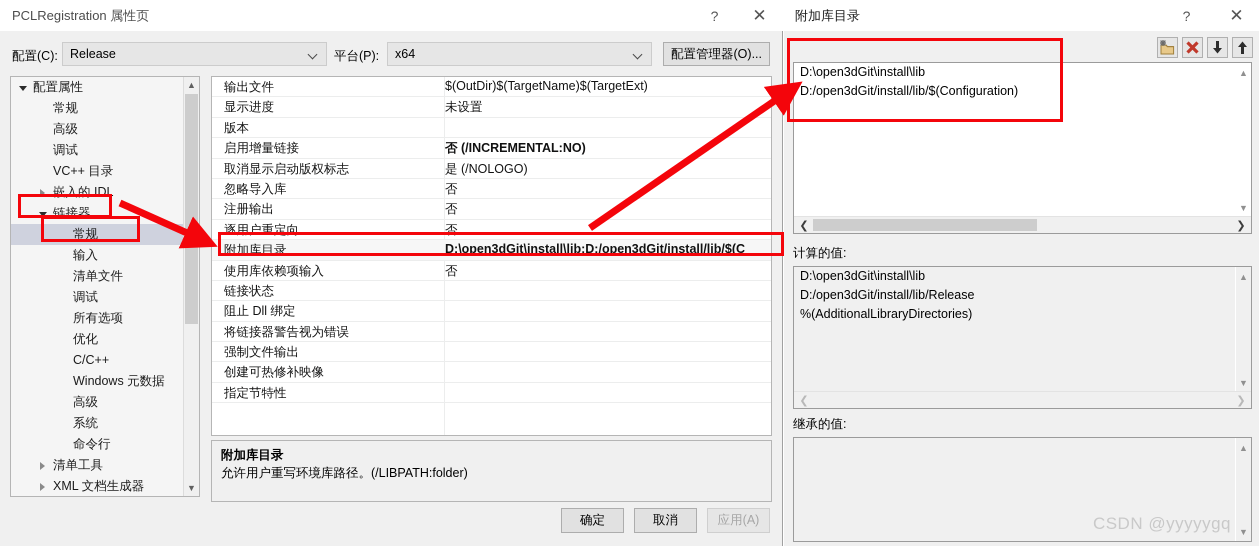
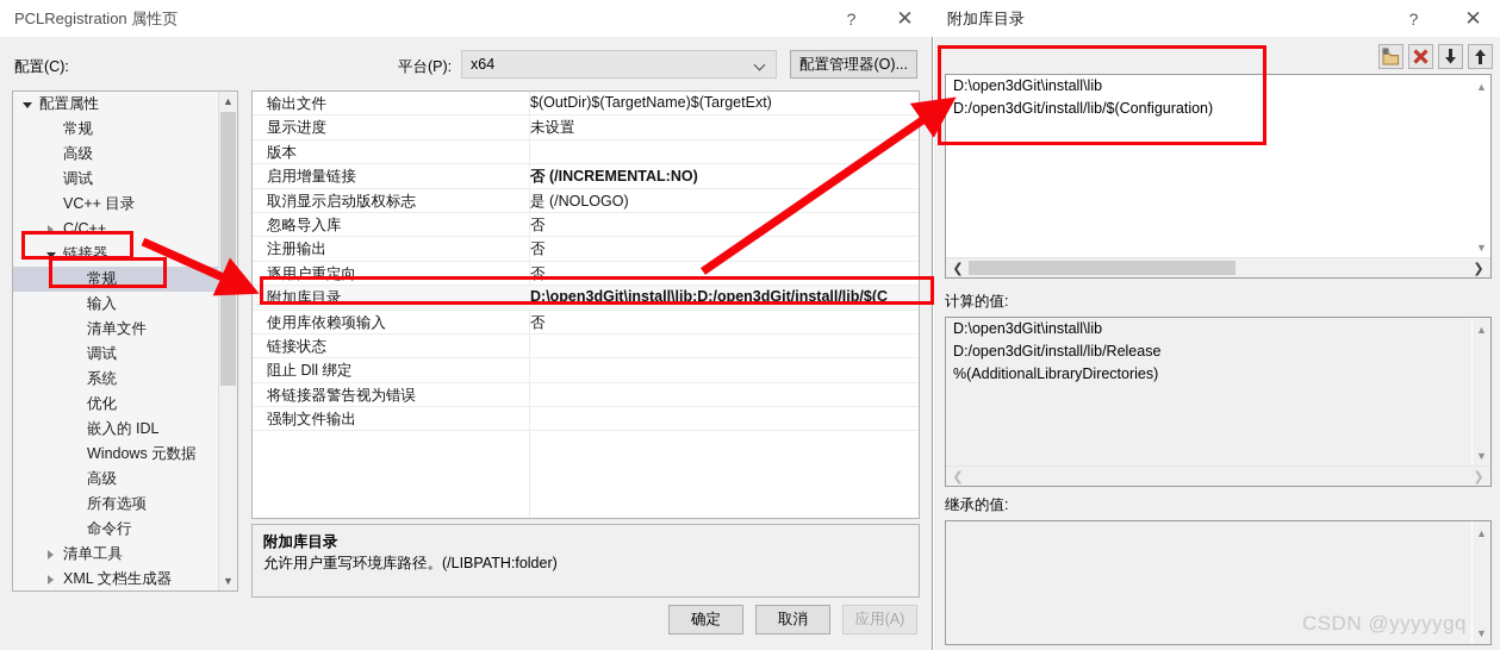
  PCLRegistration 属性页
  ?
  ✕
  配置(C):
- Release
  平台(P):
  x64
  配置管理器(O)...
  配置属性
  常规
  高级
  调试
  VC++ 目录
- 嵌入的 IDL
+ C/C++
  链接器
  常规
  输入
  清单文件
  调试
- 所有选项
+ 系统
  优化
- C/C++
+ 嵌入的 IDL
  Windows 元数据
  高级
- 系统
+ 所有选项
  命令行
  清单工具
  XML 文档生成器
  ▲
  ▼
  输出文件
  $(OutDir)$(TargetName)$(TargetExt)
  显示进度
  未设置
  版本
  启用增量链接
  否 (/INCREMENTAL:NO)
  取消显示启动版权标志
  是 (/NOLOGO)
  忽略导入库
  否
  注册输出
  否
  逐用户重定向
  否
  附加库目录
  D:\open3dGit\install\lib;D:/open3dGit/install/lib/$(C
  使用库依赖项输入
  否
  链接状态
  阻止 Dll 绑定
  将链接器警告视为错误
  强制文件输出
- 创建可热修补映像
- 指定节特性
  附加库目录
  允许用户重写环境库路径。(/LIBPATH:folder)
  确定
  取消
  应用(A)
  附加库目录
  ?
  ✕
  D:\open3dGit\install\lib
  D:/open3dGit/install/lib/$(Configuration)
  ▲
  ▼
  ❮
  ❯
  计算的值:
  D:\open3dGit\install\lib
  D:/open3dGit/install/lib/Release
  %(AdditionalLibraryDirectories)
  ▲
  ▼
  ❮
  ❯
  继承的值:
  ▲
  ▼
  CSDN @yyyyygq
